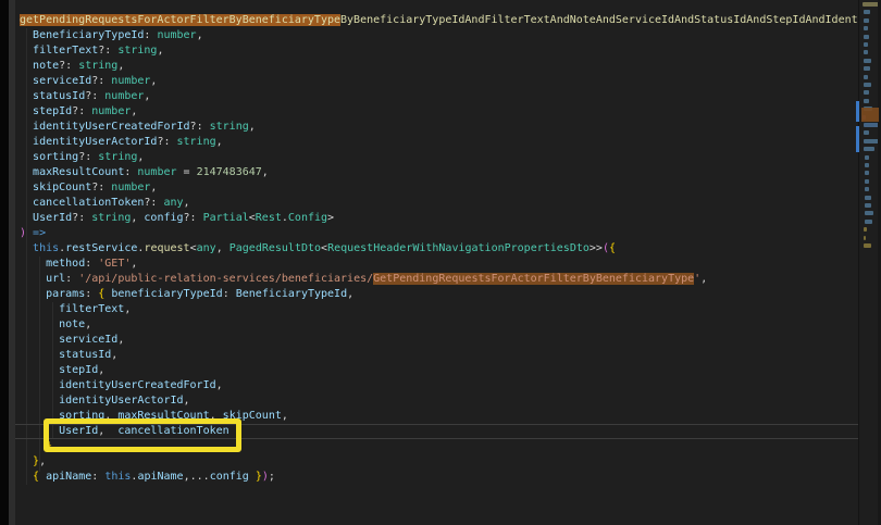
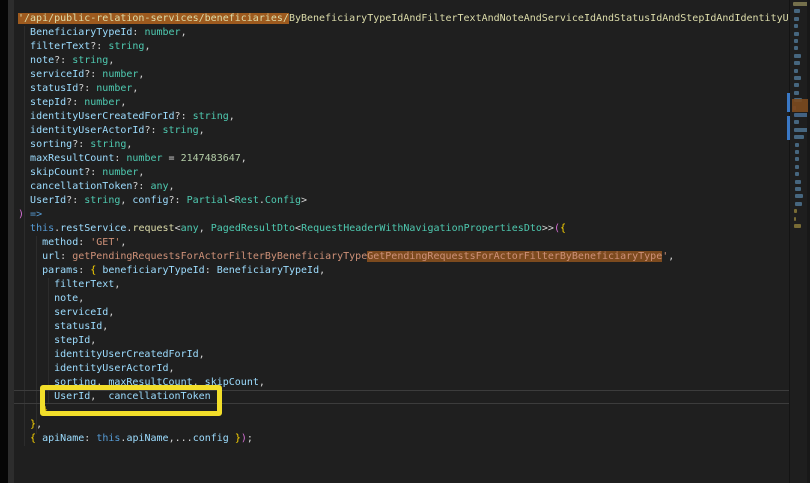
- getPendingRequestsForActorFilterByBeneficiaryTypeByBeneficiaryTypeIdAndFilterTextAndNoteAndServiceIdAndStatusIdAndStepIdAndIdent
+ '/api/public-relation-services/beneficiaries/ByBeneficiaryTypeIdAndFilterTextAndNoteAndServiceIdAndStatusIdAndStepIdAndIdentityU
  BeneficiaryTypeId: number,
  filterText?: string,
  note?: string,
  serviceId?: number,
  statusId?: number,
  stepId?: number,
  identityUserCreatedForId?: string,
  identityUserActorId?: string,
  sorting?: string,
  maxResultCount: number = 2147483647,
  skipCount?: number,
  cancellationToken?: any,
  UserId?: string, config?: Partial<Rest.Config>
  ) =>
  this.restService.request<any, PagedResultDto<RequestHeaderWithNavigationPropertiesDto>>({
  method: 'GET',
- url: '/api/public-relation-services/beneficiaries/GetPendingRequestsForActorFilterByBeneficiaryType',
+ url: getPendingRequestsForActorFilterByBeneficiaryTypeGetPendingRequestsForActorFilterByBeneficiaryType',
  params: { beneficiaryTypeId: BeneficiaryTypeId,
  filterText,
  note,
  serviceId,
  statusId,
  stepId,
  identityUserCreatedForId,
  identityUserActorId,
  sorting, maxResultCount, skipCount,
  UserId, cancellationToken
  },
  },
  { apiName: this.apiName,...config });
